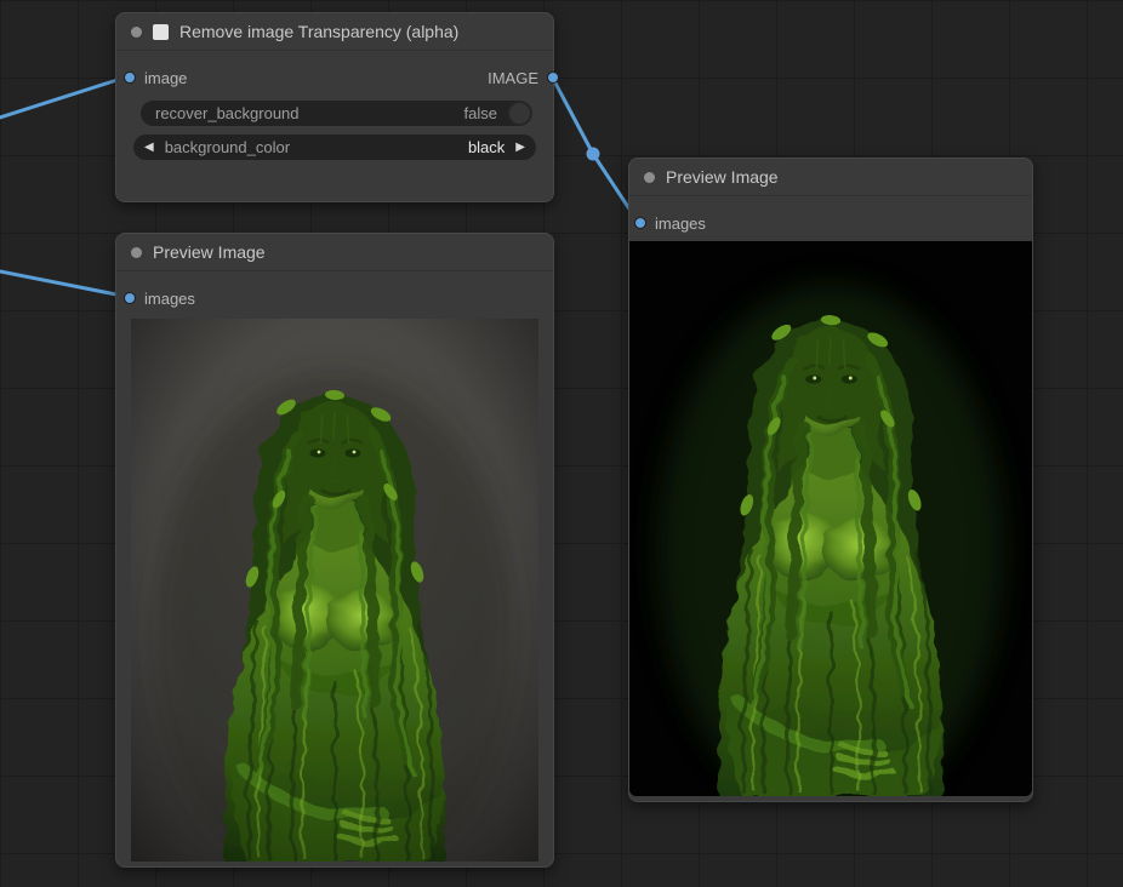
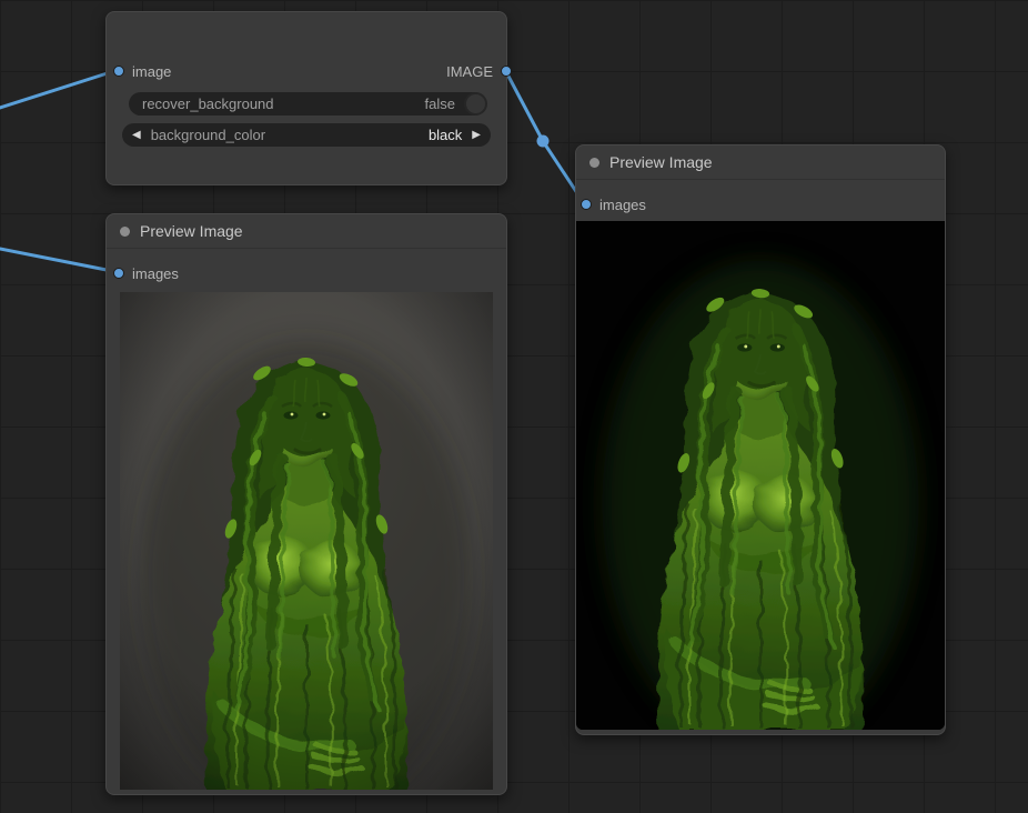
- Remove image Transparency (alpha)
  image
  IMAGE
  recover_background
  false
  ◀
  background_color
  black
  ▶
  Preview Image
  images
  Preview Image
  images
